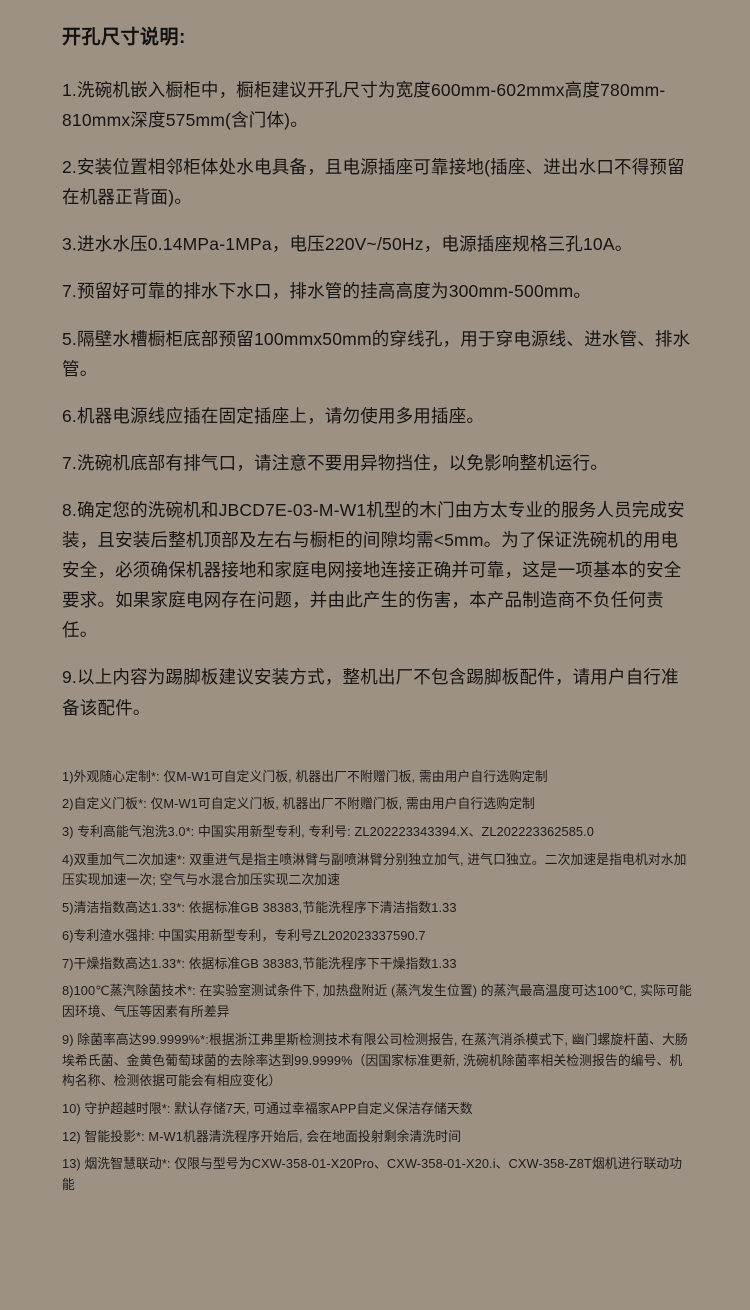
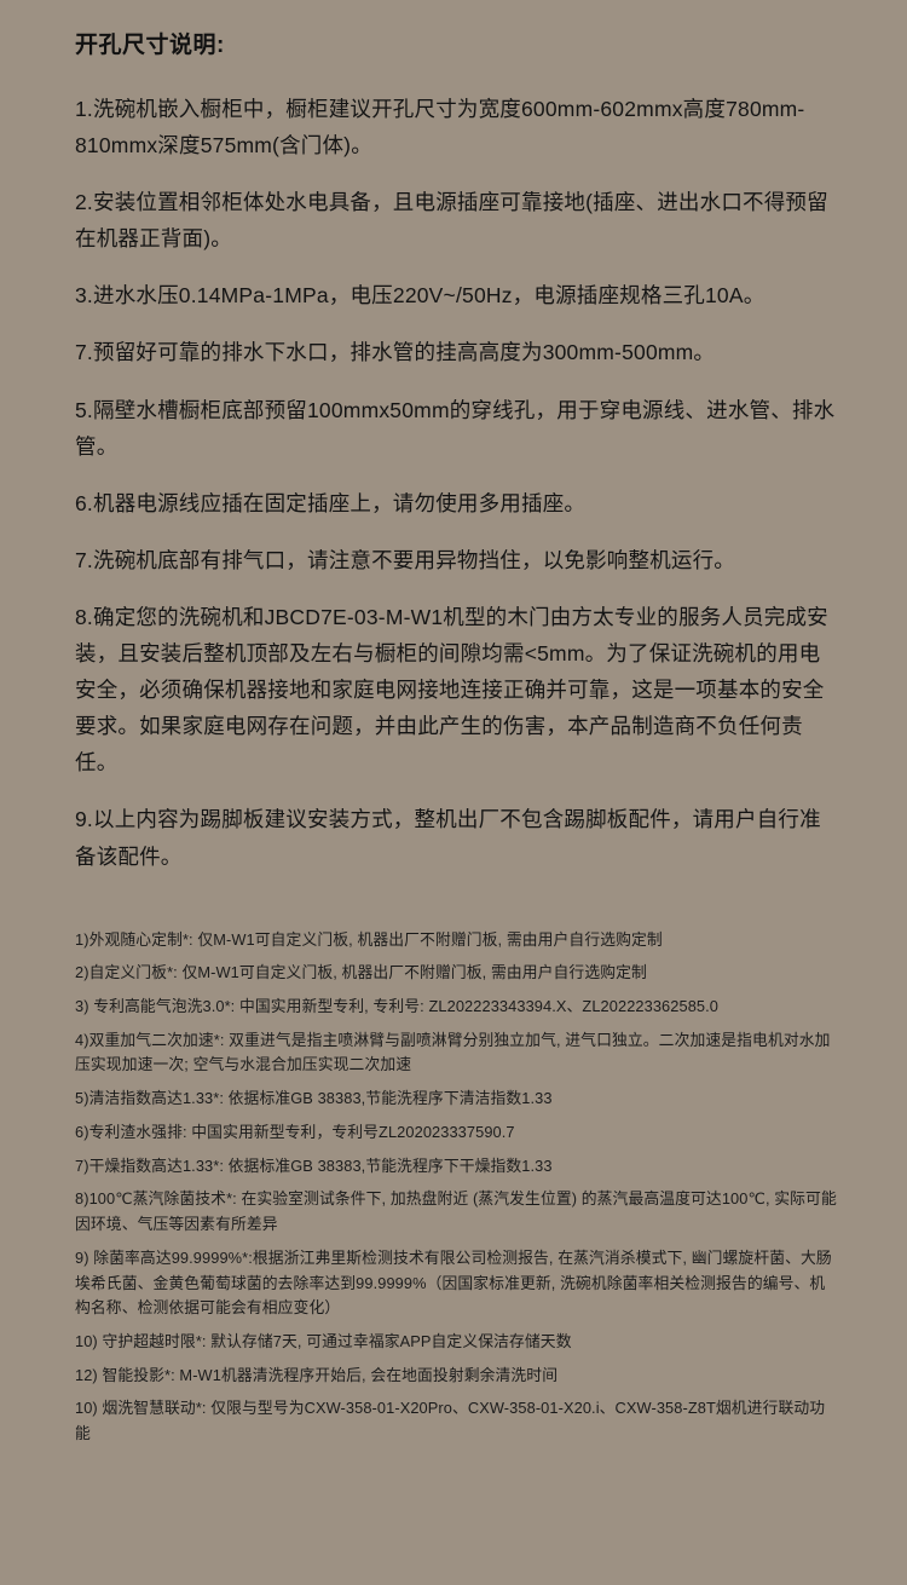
  开孔尺寸说明:
  1.洗碗机嵌入橱柜中，橱柜建议开孔尺寸为宽度600mm-602mmx高度780mm-810mmx深度575mm(含门体)。
  2.安装位置相邻柜体处水电具备，且电源插座可靠接地(插座、进出水口不得预留在机器正背面)。
  3.进水水压0.14MPa-1MPa，电压220V~/50Hz，电源插座规格三孔10A。
  7.预留好可靠的排水下水口，排水管的挂高高度为300mm-500mm。
  5.隔壁水槽橱柜底部预留100mmx50mm的穿线孔，用于穿电源线、进水管、排水管。
  6.机器电源线应插在固定插座上，请勿使用多用插座。
  7.洗碗机底部有排气口，请注意不要用异物挡住，以免影响整机运行。
  8.确定您的洗碗机和JBCD7E-03-M-W1机型的木门由方太专业的服务人员完成安装，且安装后整机顶部及左右与橱柜的间隙均需<5mm。为了保证洗碗机的用电安全，必须确保机器接地和家庭电网接地连接正确并可靠，这是一项基本的安全要求。如果家庭电网存在问题，并由此产生的伤害，本产品制造商不负任何责任。
  9.以上内容为踢脚板建议安装方式，整机出厂不包含踢脚板配件，请用户自行准备该配件。
  1)外观随心定制*: 仅M-W1可自定义门板, 机器出厂不附赠门板, 需由用户自行选购定制
  2)自定义门板*: 仅M-W1可自定义门板, 机器出厂不附赠门板, 需由用户自行选购定制
  3) 专利高能气泡洗3.0*: 中国实用新型专利, 专利号: ZL202223343394.X、ZL202223362585.0
  4)双重加气二次加速*: 双重进气是指主喷淋臂与副喷淋臂分别独立加气, 进气口独立。二次加速是指电机对水加压实现加速一次; 空气与水混合加压实现二次加速
  5)清洁指数高达1.33*: 依据标准GB 38383,节能洗程序下清洁指数1.33
  6)专利渣水强排: 中国实用新型专利，专利号ZL202023337590.7
  7)干燥指数高达1.33*: 依据标准GB 38383,节能洗程序下干燥指数1.33
  8)100℃蒸汽除菌技术*: 在实验室测试条件下, 加热盘附近 (蒸汽发生位置) 的蒸汽最高温度可达100℃, 实际可能因环境、气压等因素有所差异
  9) 除菌率高达99.9999%*:根据浙江弗里斯检测技术有限公司检测报告, 在蒸汽消杀模式下, 幽门螺旋杆菌、大肠埃希氏菌、金黄色葡萄球菌的去除率达到99.9999%（因国家标准更新, 洗碗机除菌率相关检测报告的编号、机构名称、检测依据可能会有相应变化）
  10) 守护超越时限*: 默认存储7天, 可通过幸福家APP自定义保洁存储天数
  12) 智能投影*: M-W1机器清洗程序开始后, 会在地面投射剩余清洗时间
- 13) 烟洗智慧联动*: 仅限与型号为CXW-358-01-X20Pro、CXW-358-01-X20.i、CXW-358-Z8T烟机进行联动功能
+ 10) 烟洗智慧联动*: 仅限与型号为CXW-358-01-X20Pro、CXW-358-01-X20.i、CXW-358-Z8T烟机进行联动功能
